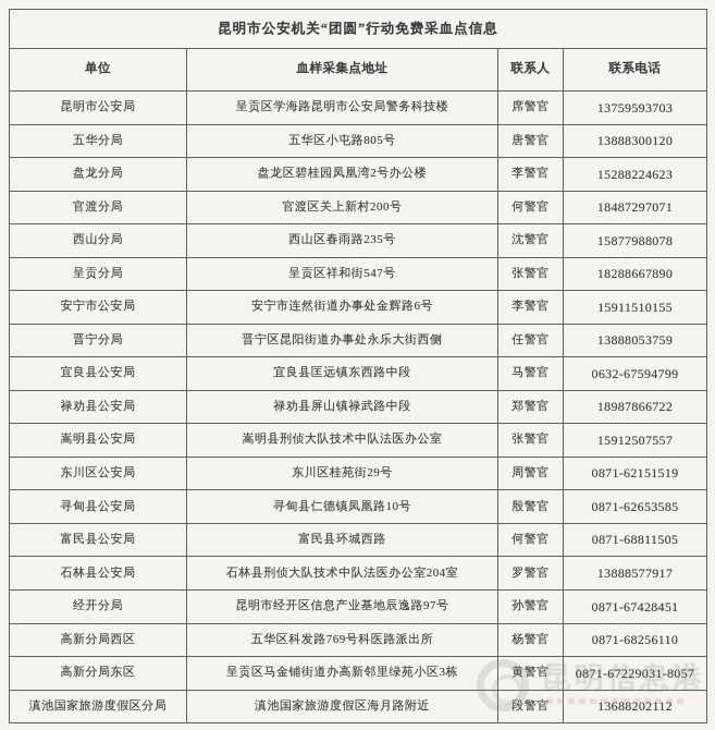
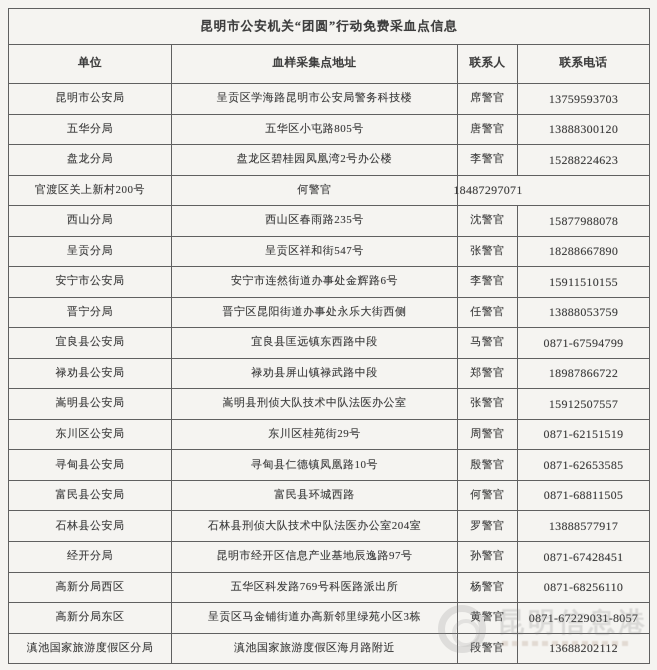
  昆明市公安机关“团圆”行动免费采血点信息
  单位
  血样采集点地址
  联系人
  联系电话
  昆明市公安局
  呈贡区学海路昆明市公安局警务科技楼
  席警官
  13759593703
  五华分局
  五华区小屯路805号
  唐警官
  13888300120
  盘龙分局
  盘龙区碧桂园凤凰湾2号办公楼
  李警官
  15288224623
- 官渡分局
  官渡区关上新村200号
  何警官
  18487297071
  西山分局
  西山区春雨路235号
  沈警官
  15877988078
  呈贡分局
  呈贡区祥和街547号
  张警官
  18288667890
  安宁市公安局
  安宁市连然街道办事处金辉路6号
  李警官
  15911510155
  晋宁分局
  晋宁区昆阳街道办事处永乐大街西侧
  任警官
  13888053759
  宜良县公安局
  宜良县匡远镇东西路中段
  马警官
- 0632-67594799
+ 0871-67594799
  禄劝县公安局
  禄劝县屏山镇禄武路中段
  郑警官
  18987866722
  嵩明县公安局
  嵩明县刑侦大队技术中队法医办公室
  张警官
  15912507557
  东川区公安局
  东川区桂苑街29号
  周警官
  0871-62151519
  寻甸县公安局
  寻甸县仁德镇凤凰路10号
  殷警官
  0871-62653585
  富民县公安局
  富民县环城西路
  何警官
  0871-68811505
  石林县公安局
  石林县刑侦大队技术中队法医办公室204室
  罗警官
  13888577917
  经开分局
  昆明市经开区信息产业基地辰逸路97号
  孙警官
  0871-67428451
  高新分局西区
  五华区科发路769号科医路派出所
  杨警官
  0871-68256110
  高新分局东区
  呈贡区马金铺街道办高新邻里绿苑小区3栋
  黄警官
  0871-67229031-8057
  滇池国家旅游度假区分局
  滇池国家旅游度假区海月路附近
  段警官
  13688202112
  昆明信息港
